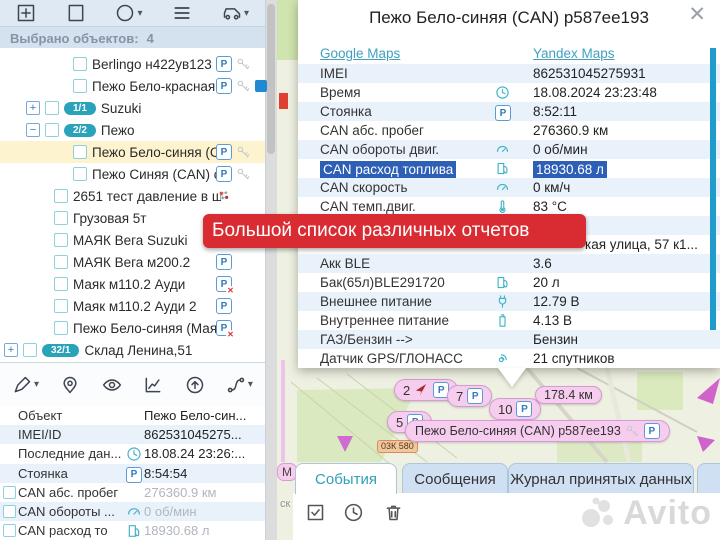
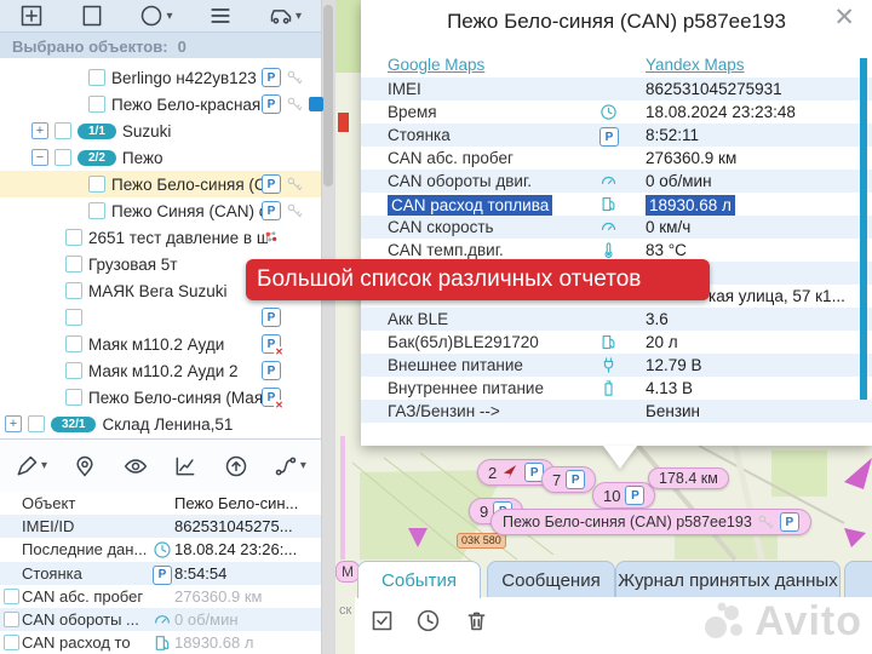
  ск
  03К 580
  М
  2
  P
  7
  P
  10
  P
  178.4 км
- 5
+ 9
  Пежо Бело-синяя (CAN) p587ee193
  P
  Пежо Бело-синяя (CAN) p587ee193
  ✕
  Google Maps
  Yandex Maps
  IMEI
  862531045275931
  Время
  18.08.2024 23:23:48
  Стоянка
  P
  8:52:11
  CAN абс. пробег
  276360.9 км
  CAN обороты двиг.
  0 об/мин
  CAN расход топлива
  18930.68 л
  CAN скорость
  0 км/ч
  CAN темп.двиг.
  83 °C
  кая улица, 57 к1...
  Акк BLE
  3.6
  Бак(65л)BLE291720
  20 л
  Внешнее питание
  12.79 В
  Внутреннее питание
  4.13 В
  ГАЗ/Бензин -->
  Бензин
- Датчик GPS/ГЛОНАСС
- 21 спутников
  События
  Сообщения
  Журнал принятых данных
  Avito
  ▾
  ▾
  Выбрано объектов:
- 4
+ 0
  Berlingo н422ув123
  P
  Пежо Бело-красная
  P
  +
  1/1
  Suzuki
  −
  2/2
  Пежо
  Пежо Бело-синяя (С
  P
  Пежо Синяя (CAN)
  P
  2651 тест давление в ш
  Грузовая 5т
  МАЯК Вега Suzuki
- МАЯК Вега м200.2
  P
  Маяк м110.2 Ауди
  P
  ✕
  Маяк м110.2 Ауди 2
  P
  Пежо Бело-синяя (Мая
  P
  ✕
  +
  32/1
  Склад Ленина,51
  ▾
  ▾
  Объект
  Пежо Бело-син...
  IMEI/ID
  862531045275...
  Последние дан...
  18.08.24 23:26:...
  Стоянка
  P
  8:54:54
  CAN абс. пробег
  276360.9 км
  CAN обороты ...
  0 об/мин
  CAN расход то
  18930.68 л
  Большой список различных отчетов
